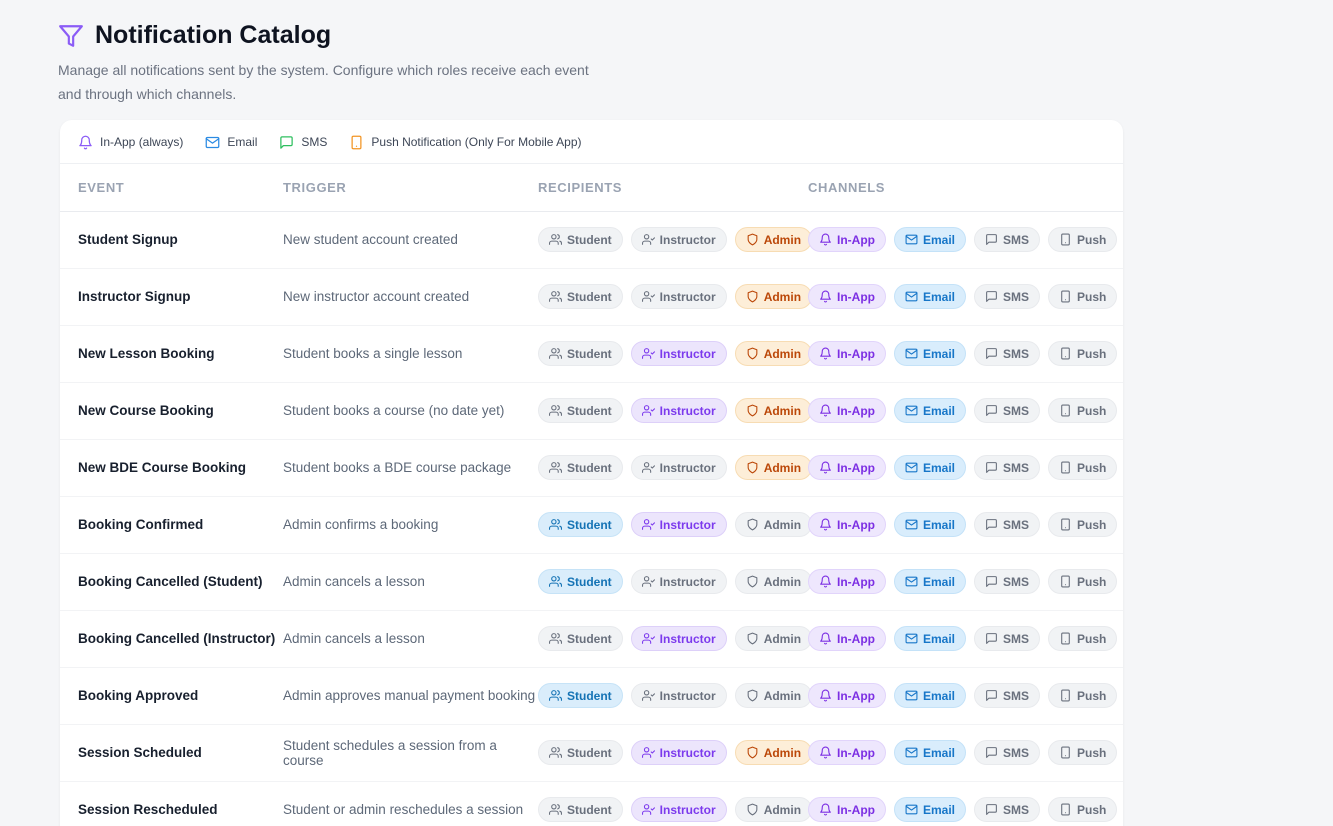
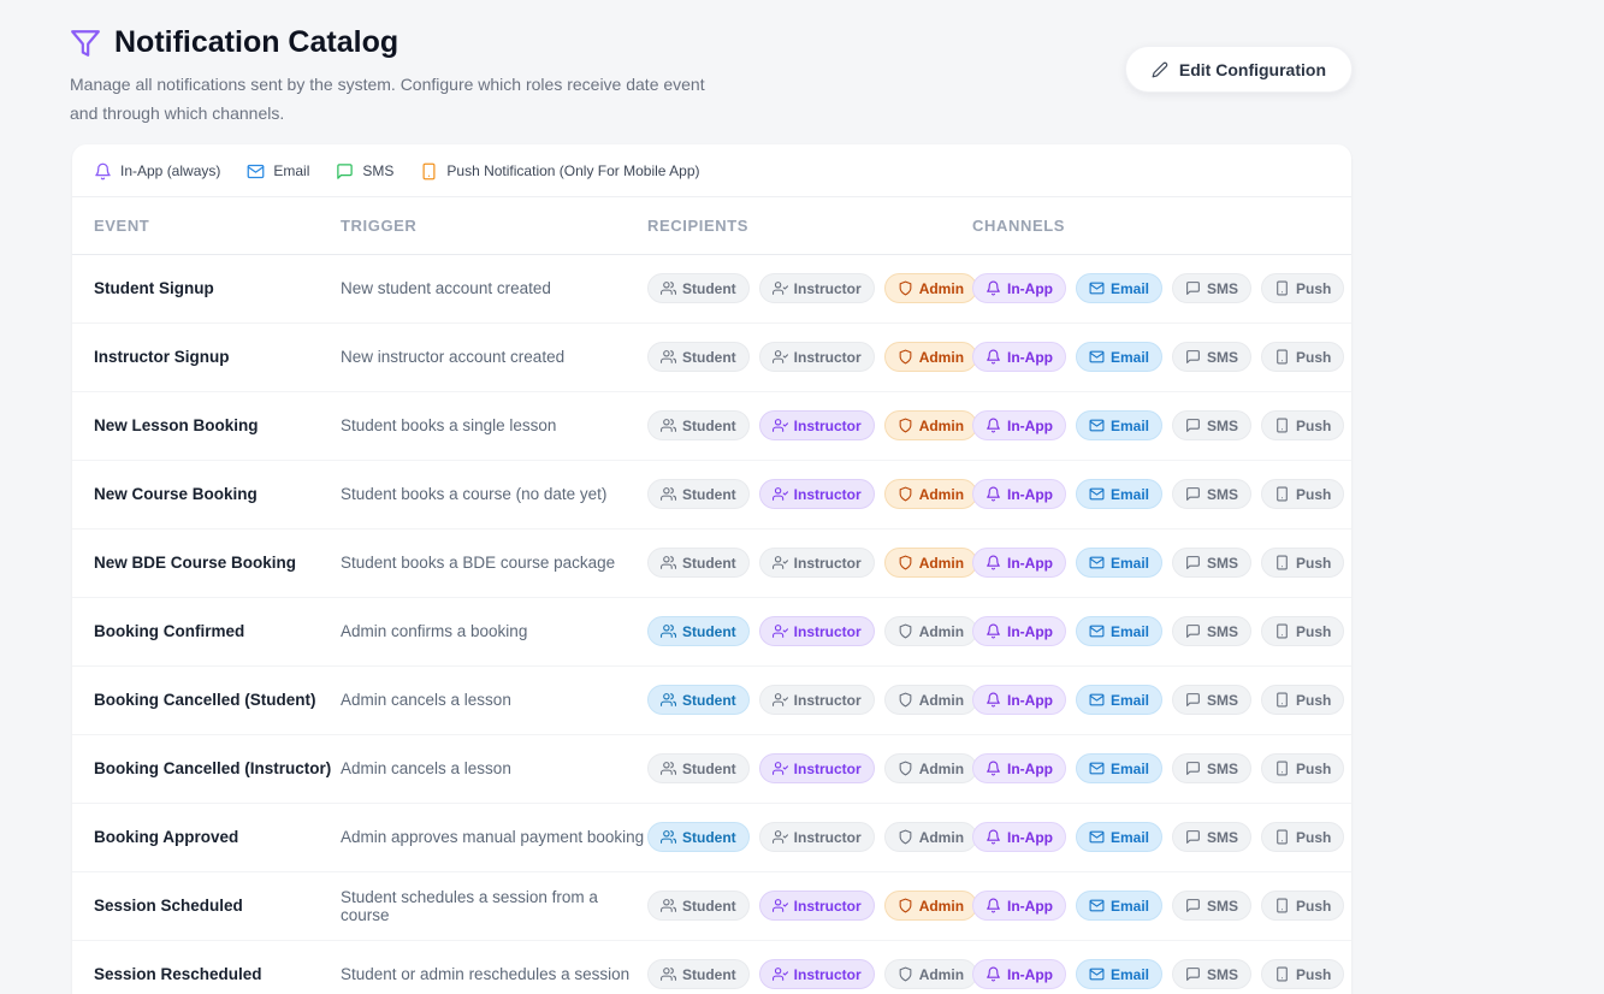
  Notification Catalog
- Manage all notifications sent by the system. Configure which roles receive each event and through which channels.
+ Manage all notifications sent by the system. Configure which roles receive date event and through which channels.
+ Edit Configuration
  In-App (always)
  Email
  SMS
  Push Notification (Only For Mobile App)
  EVENT
  TRIGGER
  RECIPIENTS
  CHANNELS
  Student Signup
  New student account created
  Student
  Instructor
  Admin
  In-App
  Email
  SMS
  Push
  Instructor Signup
  New instructor account created
  Student
  Instructor
  Admin
  In-App
  Email
  SMS
  Push
  New Lesson Booking
  Student books a single lesson
  Student
  Instructor
  Admin
  In-App
  Email
  SMS
  Push
  New Course Booking
  Student books a course (no date yet)
  Student
  Instructor
  Admin
  In-App
  Email
  SMS
  Push
  New BDE Course Booking
  Student books a BDE course package
  Student
  Instructor
  Admin
  In-App
  Email
  SMS
  Push
  Booking Confirmed
  Admin confirms a booking
  Student
  Instructor
  Admin
  In-App
  Email
  SMS
  Push
  Booking Cancelled (Student)
  Admin cancels a lesson
  Student
  Instructor
  Admin
  In-App
  Email
  SMS
  Push
  Booking Cancelled (Instructor)
  Admin cancels a lesson
  Student
  Instructor
  Admin
  In-App
  Email
  SMS
  Push
  Booking Approved
  Admin approves manual payment booking
  Student
  Instructor
  Admin
  In-App
  Email
  SMS
  Push
  Session Scheduled
  Student schedules a session from a course
  Student
  Instructor
  Admin
  In-App
  Email
  SMS
  Push
  Session Rescheduled
  Student or admin reschedules a session
  Student
  Instructor
  Admin
  In-App
  Email
  SMS
  Push
